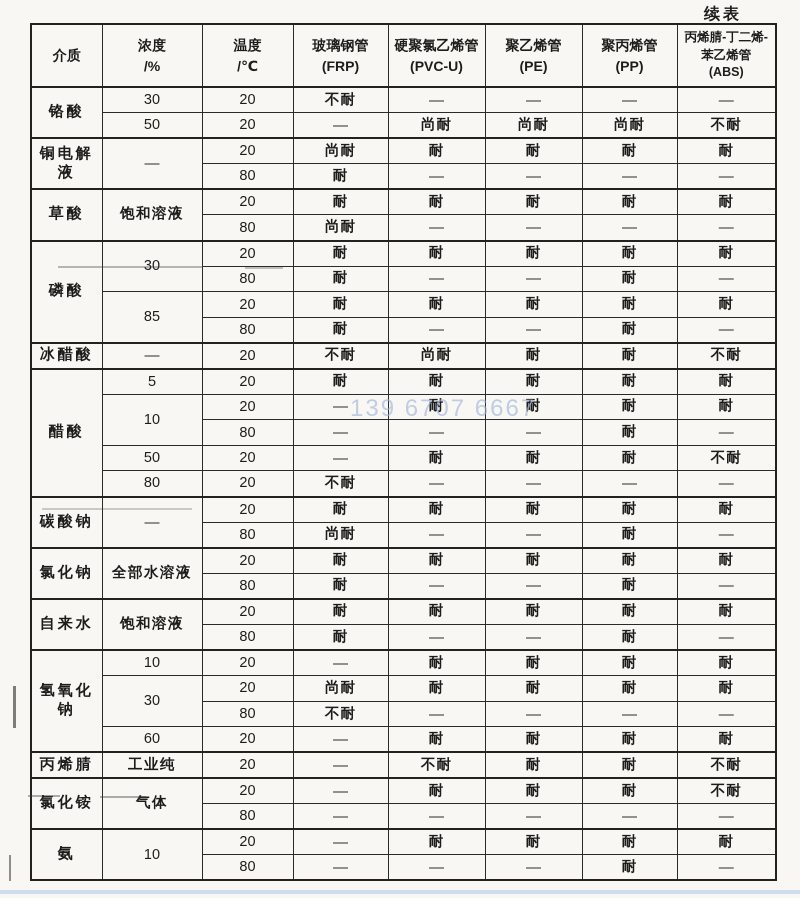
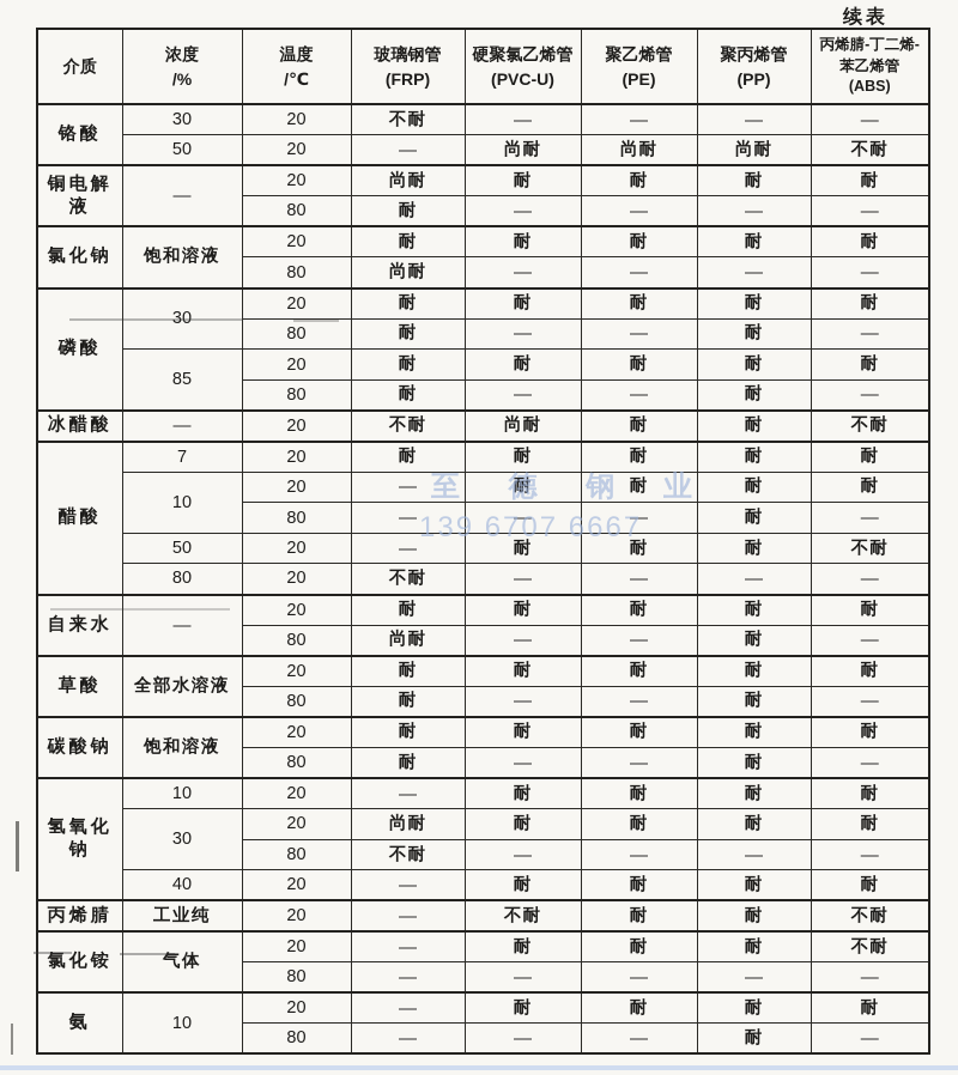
  续表
  介质	浓度/%	温度/℃	玻璃钢管(FRP)	硬聚氯乙烯管(PVC-U)	聚乙烯管(PE)	聚丙烯管(PP)	丙烯腈-丁二烯-苯乙烯管(ABS)
  铬酸	30	20	不耐	—	—	—	—
  50	20	—	尚耐	尚耐	尚耐	不耐
  铜电解液	—	20	尚耐	耐	耐	耐	耐
  80	耐	—	—	—	—
- 草酸	饱和溶液	20	耐	耐	耐	耐	耐
+ 氯化钠	饱和溶液	20	耐	耐	耐	耐	耐
  80	尚耐	—	—	—	—
  磷酸	30	20	耐	耐	耐	耐	耐
  80	耐	—	—	耐	—
  85	20	耐	耐	耐	耐	耐
  80	耐	—	—	耐	—
  冰醋酸	—	20	不耐	尚耐	耐	耐	不耐
- 醋酸	5	20	耐	耐	耐	耐	耐
+ 醋酸	7	20	耐	耐	耐	耐	耐
  10	20	—	耐	耐	耐	耐
  80	—	—	—	耐	—
  50	20	—	耐	耐	耐	不耐
  80	20	不耐	—	—	—	—
- 碳酸钠	—	20	耐	耐	耐	耐	耐
+ 自来水	—	20	耐	耐	耐	耐	耐
  80	尚耐	—	—	耐	—
- 氯化钠	全部水溶液	20	耐	耐	耐	耐	耐
+ 草酸	全部水溶液	20	耐	耐	耐	耐	耐
  80	耐	—	—	耐	—
- 自来水	饱和溶液	20	耐	耐	耐	耐	耐
+ 碳酸钠	饱和溶液	20	耐	耐	耐	耐	耐
  80	耐	—	—	耐	—
  氢氧化钠	10	20	—	耐	耐	耐	耐
  30	20	尚耐	耐	耐	耐	耐
  80	不耐	—	—	—	—
- 60	20	—	耐	耐	耐	耐
+ 40	20	—	耐	耐	耐	耐
  丙烯腈	工业纯	20	—	不耐	耐	耐	不耐
  氯化铵	气体	20	—	耐	耐	耐	不耐
  80	—	—	—	—	—
  氨	10	20	—	耐	耐	耐	耐
  80	—	—	—	耐	—
+ 至 德 钢 业
  139 6707 6667
